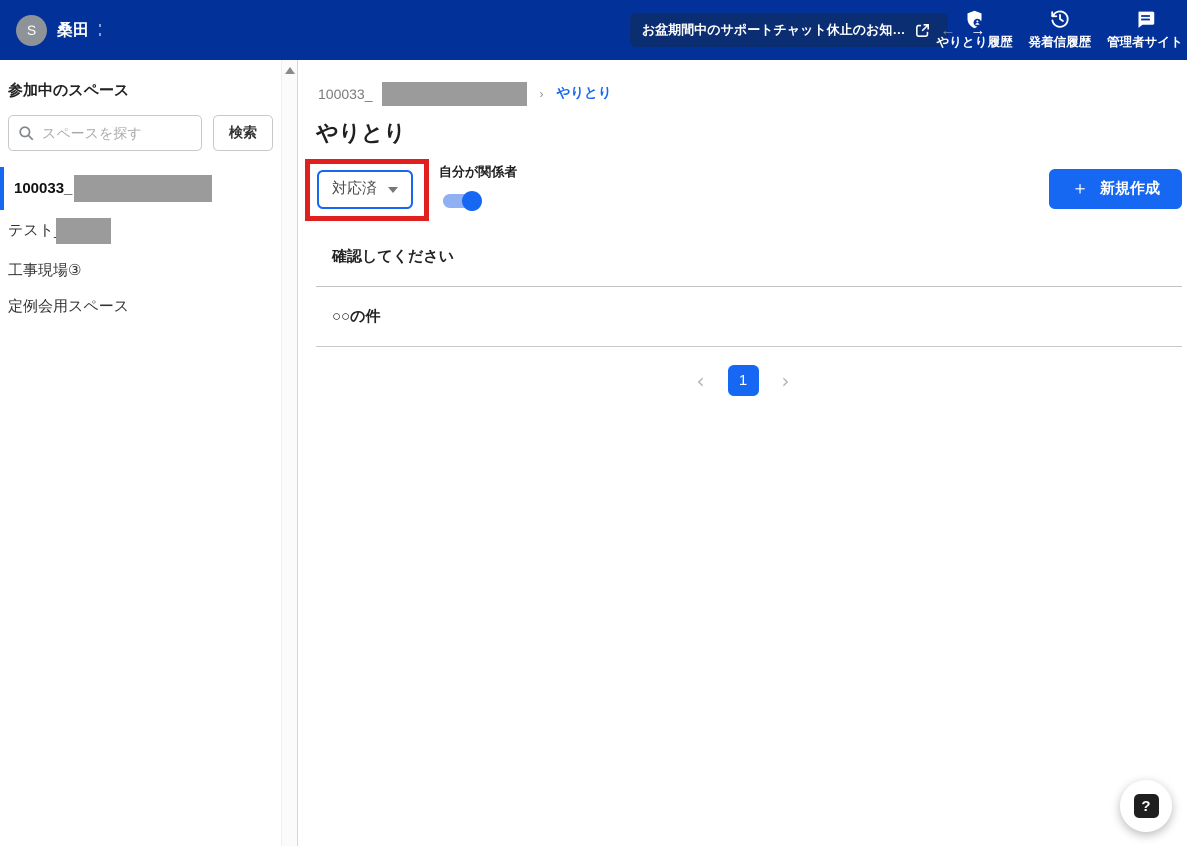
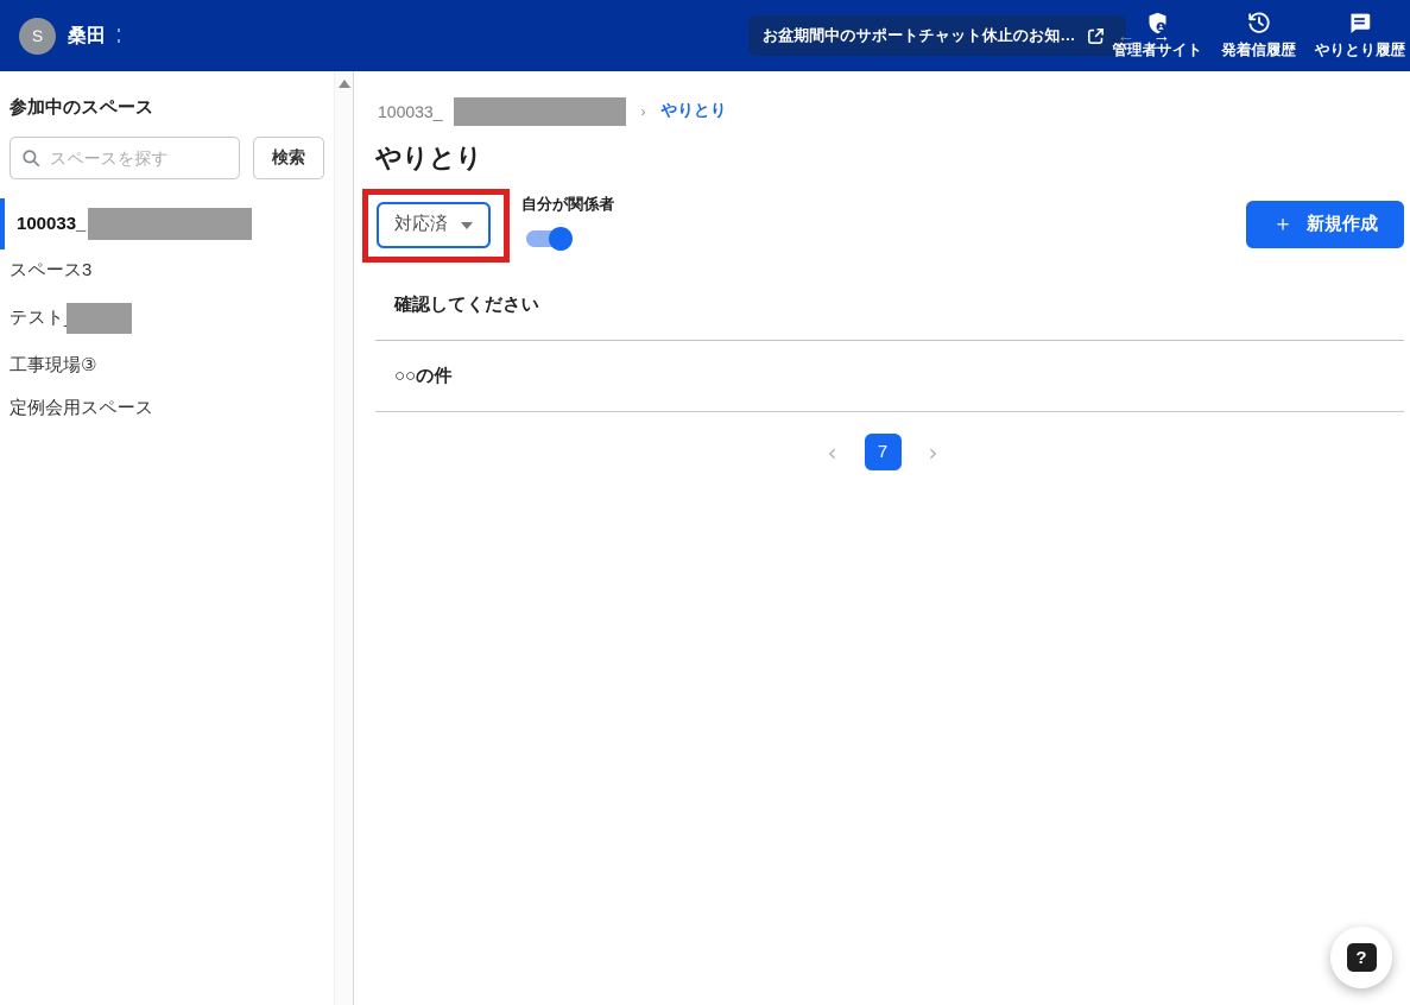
  S
  桑田
  お盆期間中のサポートチャット休止のお知…
  ←
  →
- やりとり履歴
+ 管理者サイト
  発着信履歴
- 管理者サイト
+ やりとり履歴
  参加中のスペース
  スペースを探す
  検索
  100033_
+ スペース3
  テスト
  工事現場③
  定例会用スペース
  100033_
  ›
  やりとり
  やりとり
  対応済
  自分が関係者
  ＋
  新規作成
  確認してください
  ○○の件
  ‹
- 1
+ 7
  ›
  ?
